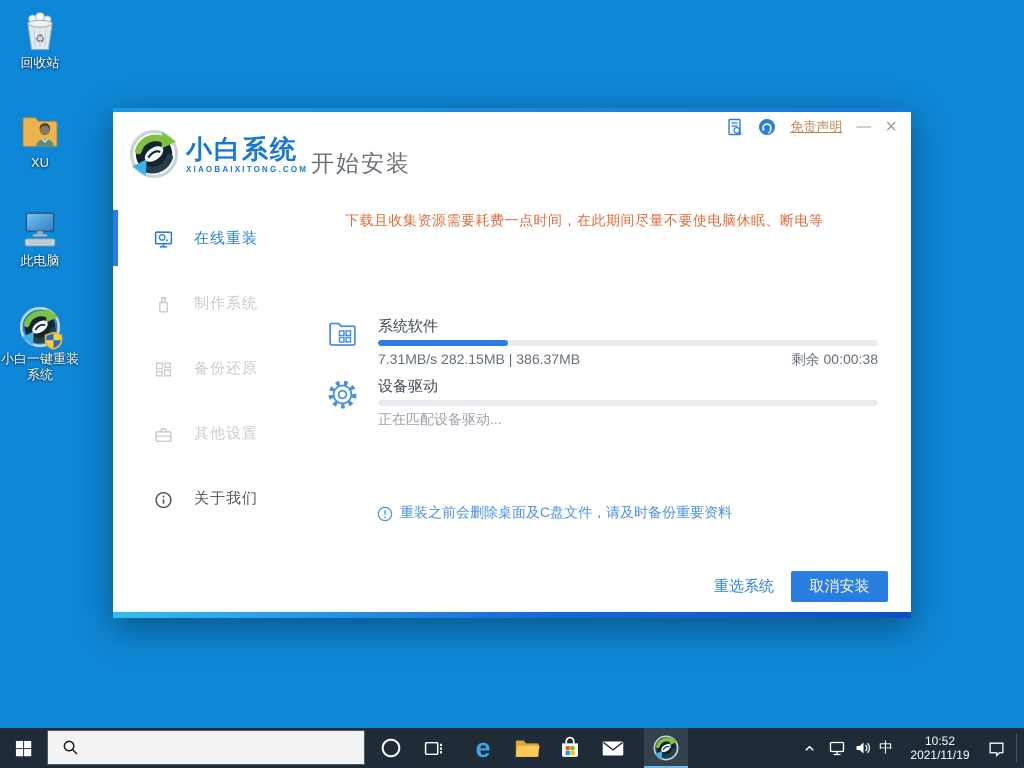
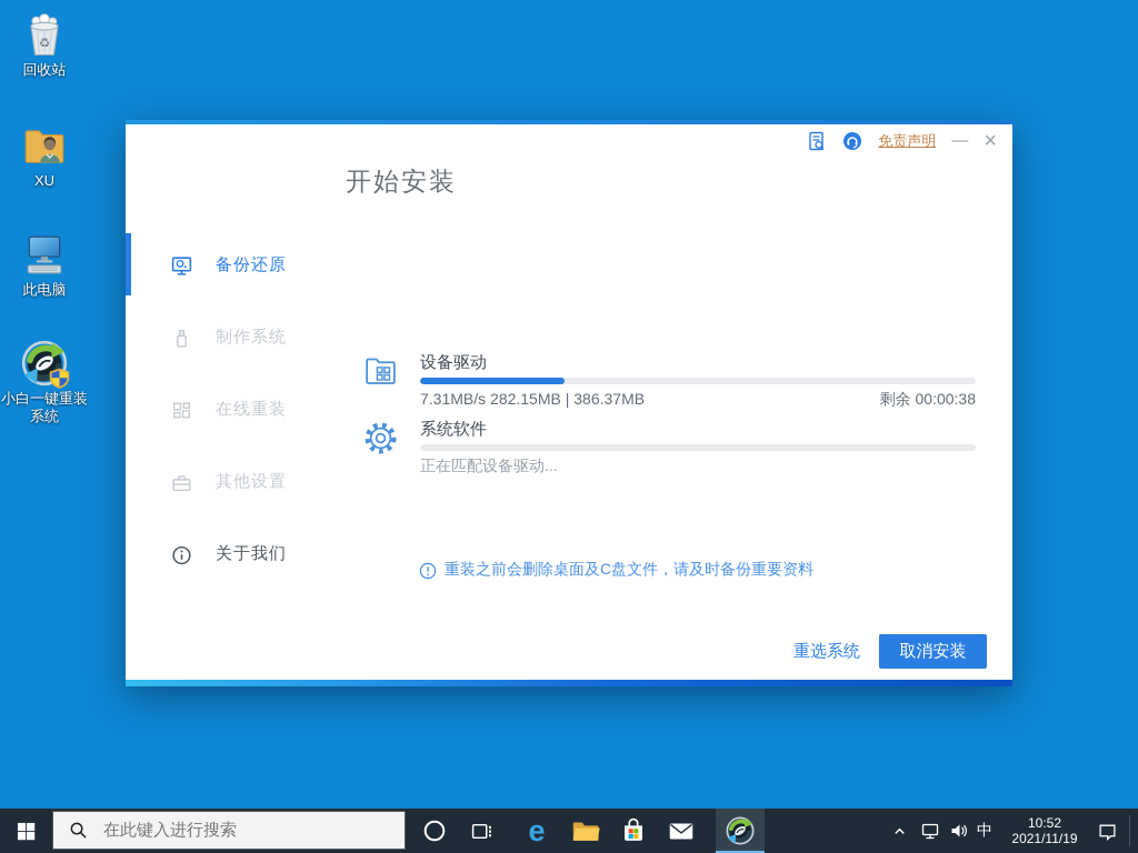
  ♻
  回收站
  XU
  此电脑
  小白一键重装系统
- 小白系统
- XIAOBAIXITONG.COM
  开始安装
  免责声明
  —
  ×
- 在线重装
+ 备份还原
  制作系统
- 备份还原
+ 在线重装
  其他设置
  关于我们
- 下载且收集资源需要耗费一点时间，在此期间尽量不要使电脑休眠、断电等
- 系统软件
+ 设备驱动
  7.31MB/s 282.15MB | 386.37MB
  剩余 00:00:38
- 设备驱动
+ 系统软件
  正在匹配设备驱动...
  重装之前会删除桌面及C盘文件，请及时备份重要资料
  重选系统
  取消安装
+ 在此键入进行搜索
  e
  中
  10:52
  2021/11/19
